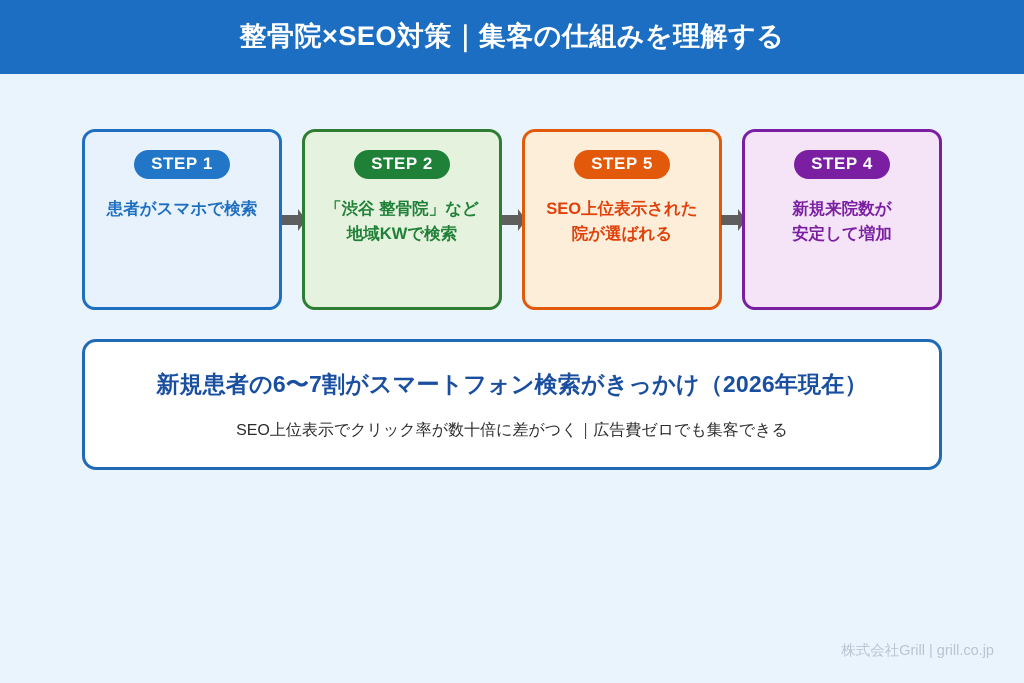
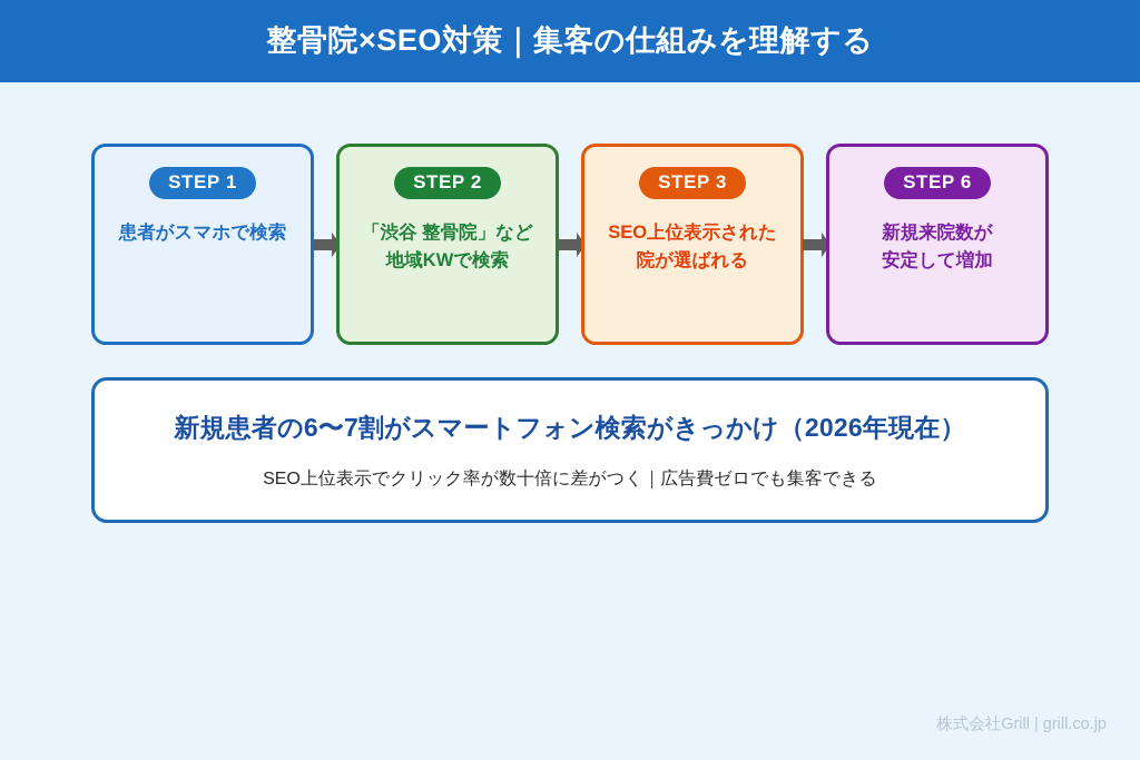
  整骨院×SEO対策｜集客の仕組みを理解する
  STEP 1
  患者がスマホで検索
  STEP 2
  「渋谷 整骨院」など
  地域KWで検索
- STEP 5
+ STEP 3
  SEO上位表示された
  院が選ばれる
- STEP 4
+ STEP 6
  新規来院数が
  安定して増加
  新規患者の6〜7割がスマートフォン検索がきっかけ（2026年現在）
  SEO上位表示でクリック率が数十倍に差がつく｜広告費ゼロでも集客できる
  株式会社Grill | grill.co.jp
